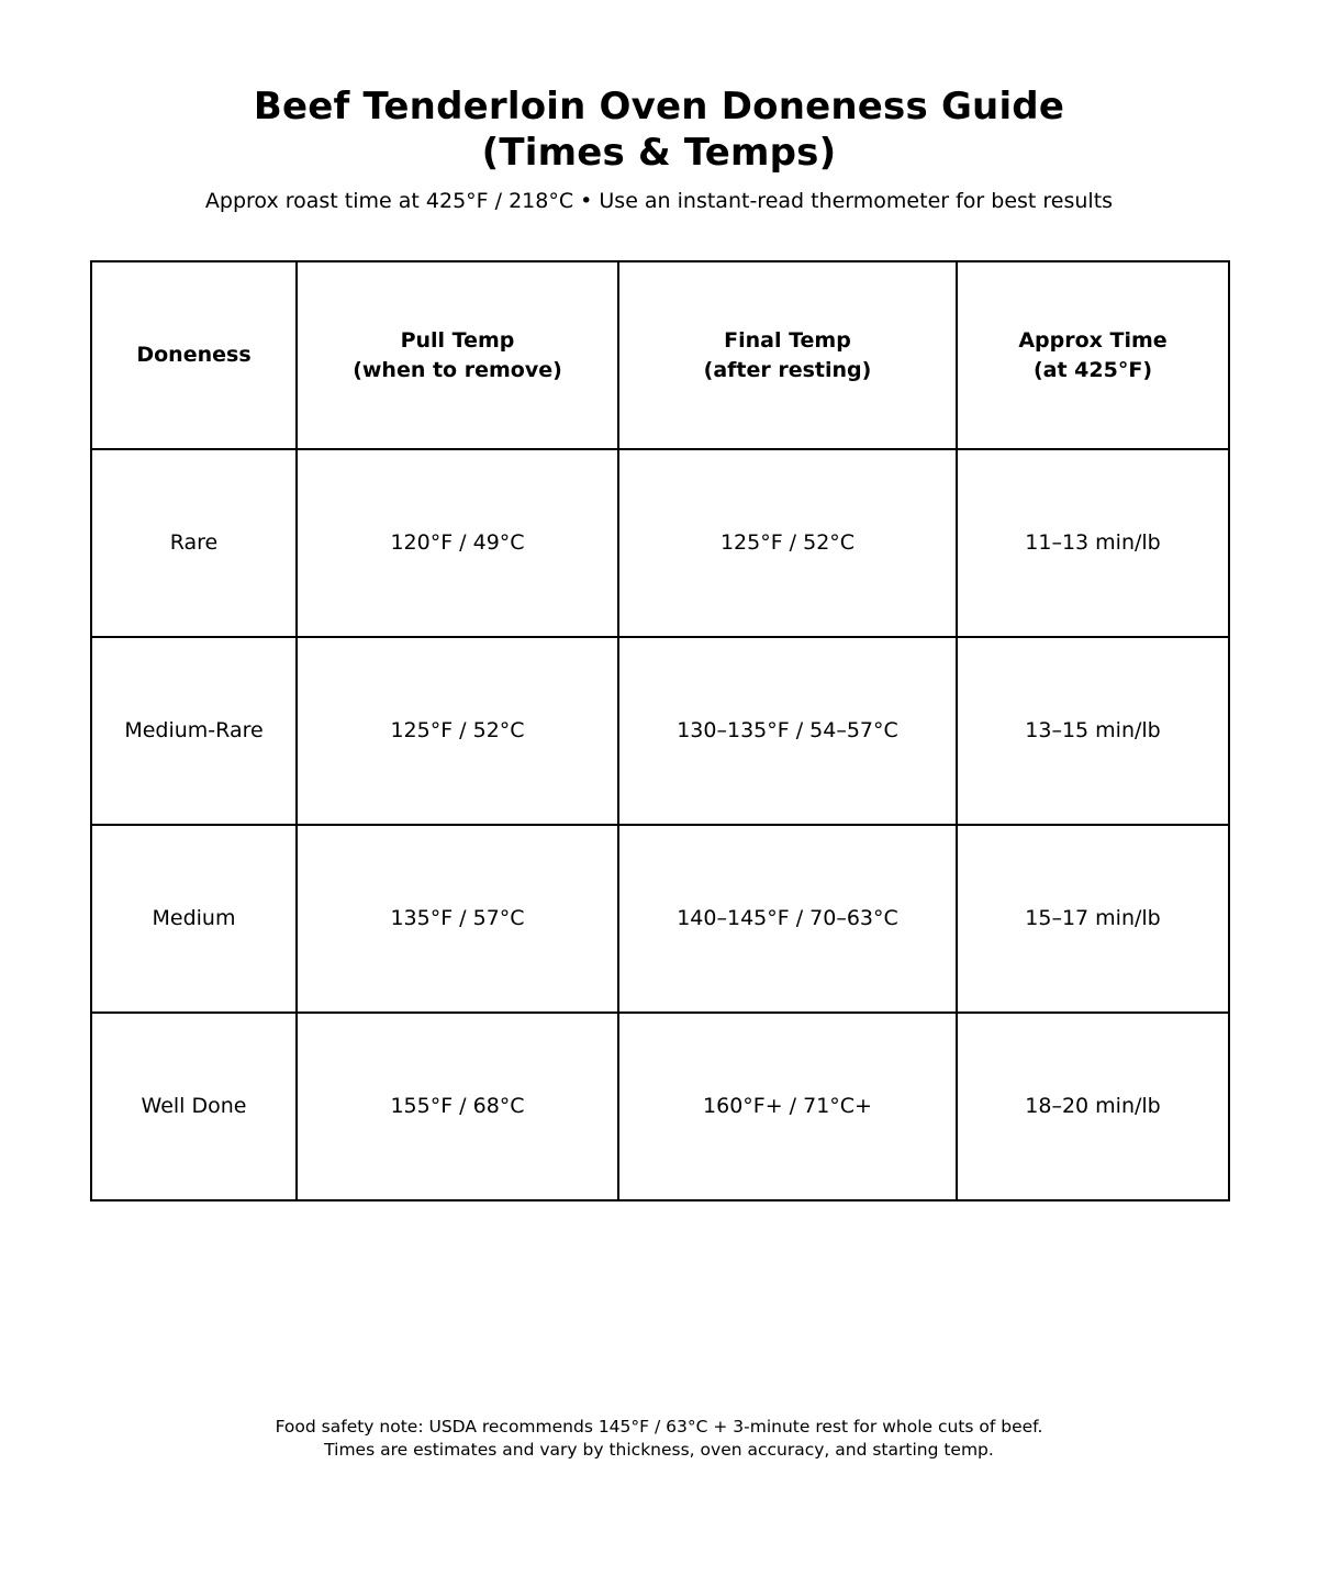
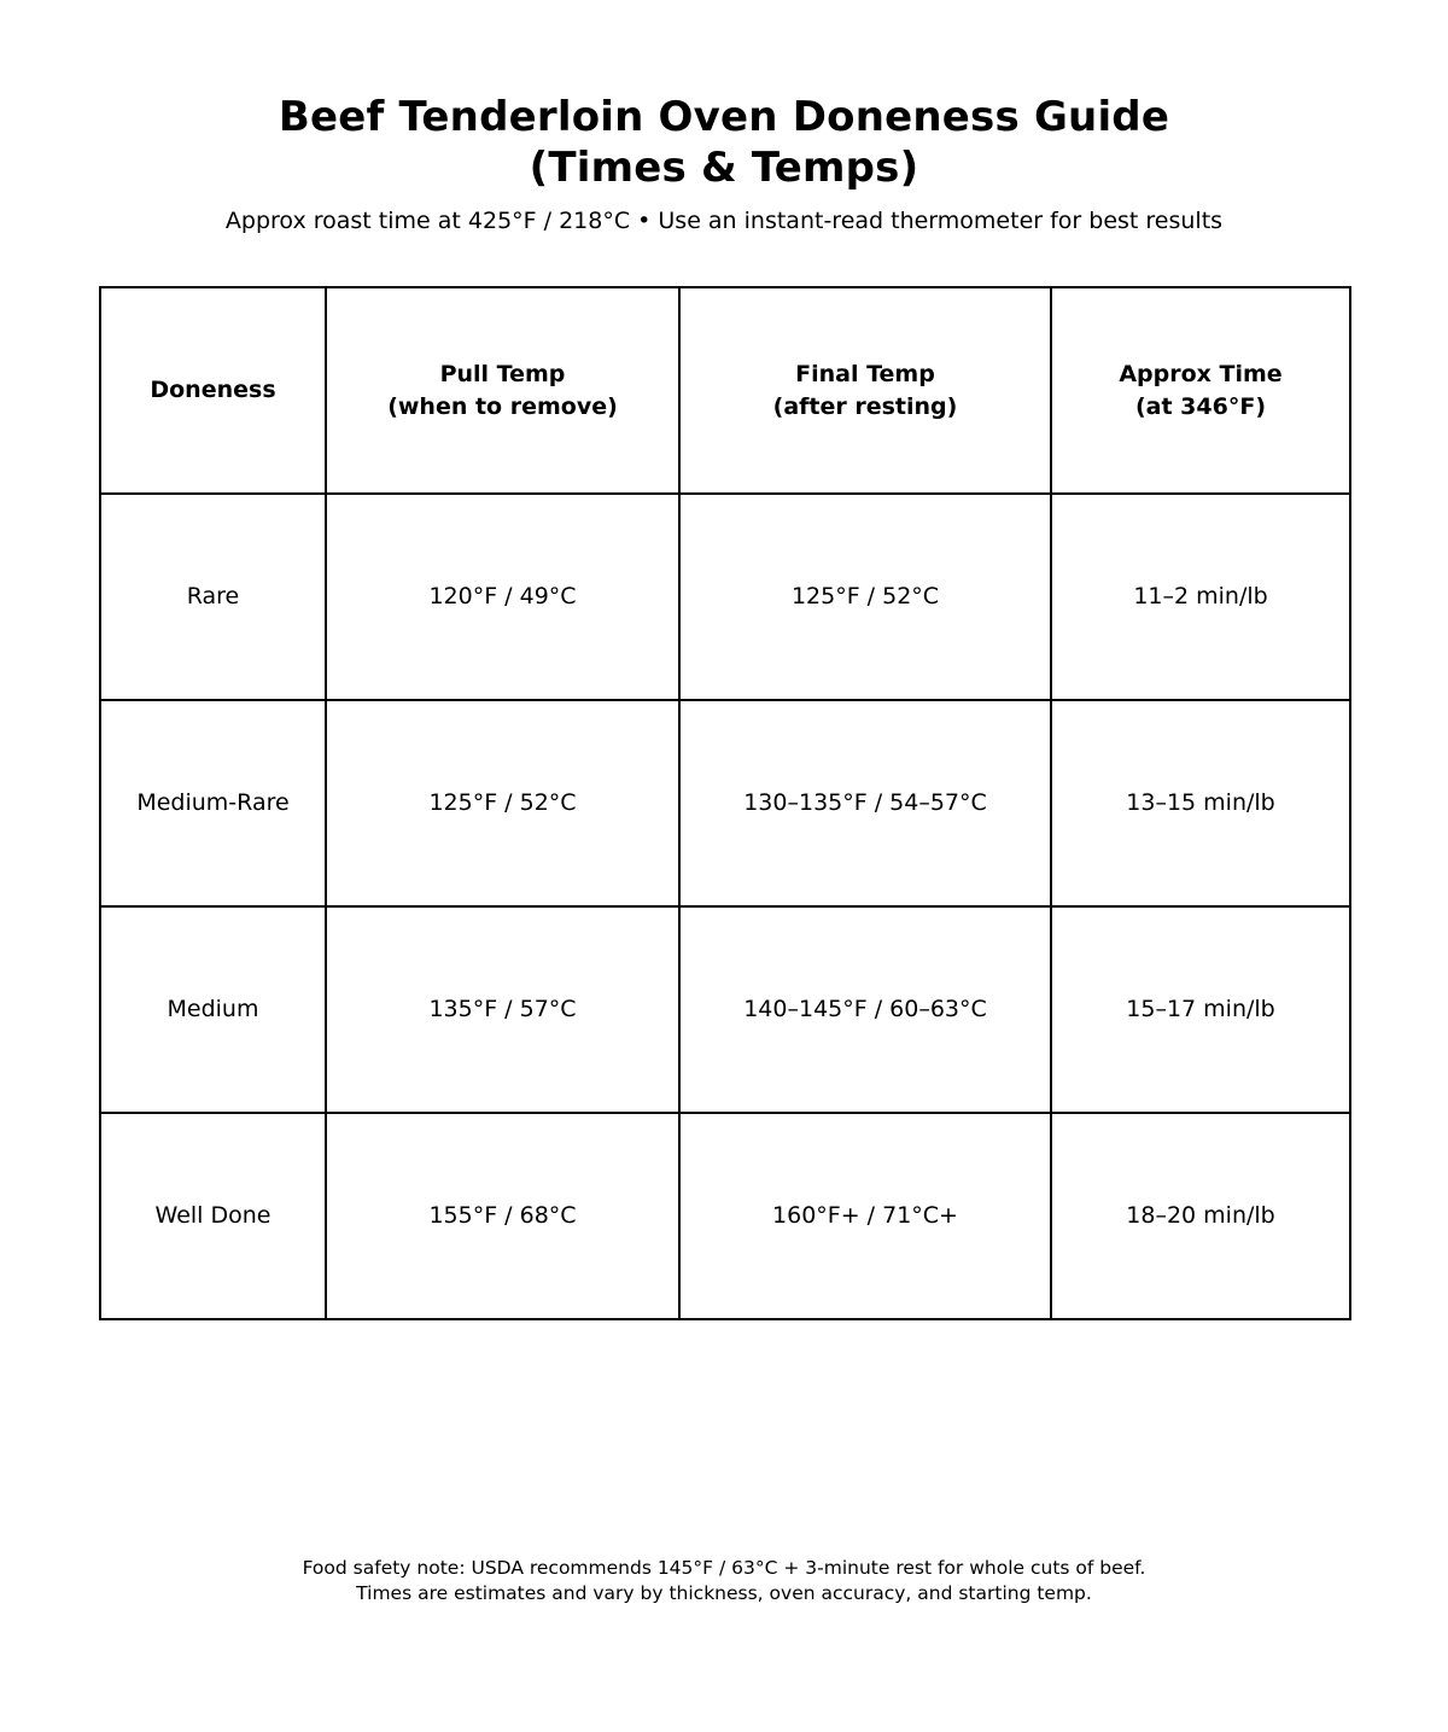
  Beef Tenderloin Oven Doneness Guide
  (Times & Temps)
  Approx roast time at 425°F / 218°C • Use an instant-read thermometer for best results
- Doneness	Pull Temp (when to remove)	Final Temp (after resting)	Approx Time (at 425°F)
+ Doneness	Pull Temp (when to remove)	Final Temp (after resting)	Approx Time (at 346°F)
- Rare	120°F / 49°C	125°F / 52°C	11–13 min/lb
+ Rare	120°F / 49°C	125°F / 52°C	11–2 min/lb
  Medium-Rare	125°F / 52°C	130–135°F / 54–57°C	13–15 min/lb
- Medium	135°F / 57°C	140–145°F / 70–63°C	15–17 min/lb
+ Medium	135°F / 57°C	140–145°F / 60–63°C	15–17 min/lb
  Well Done	155°F / 68°C	160°F+ / 71°C+	18–20 min/lb
  Food safety note: USDA recommends 145°F / 63°C + 3-minute rest for whole cuts of beef.
  Times are estimates and vary by thickness, oven accuracy, and starting temp.
